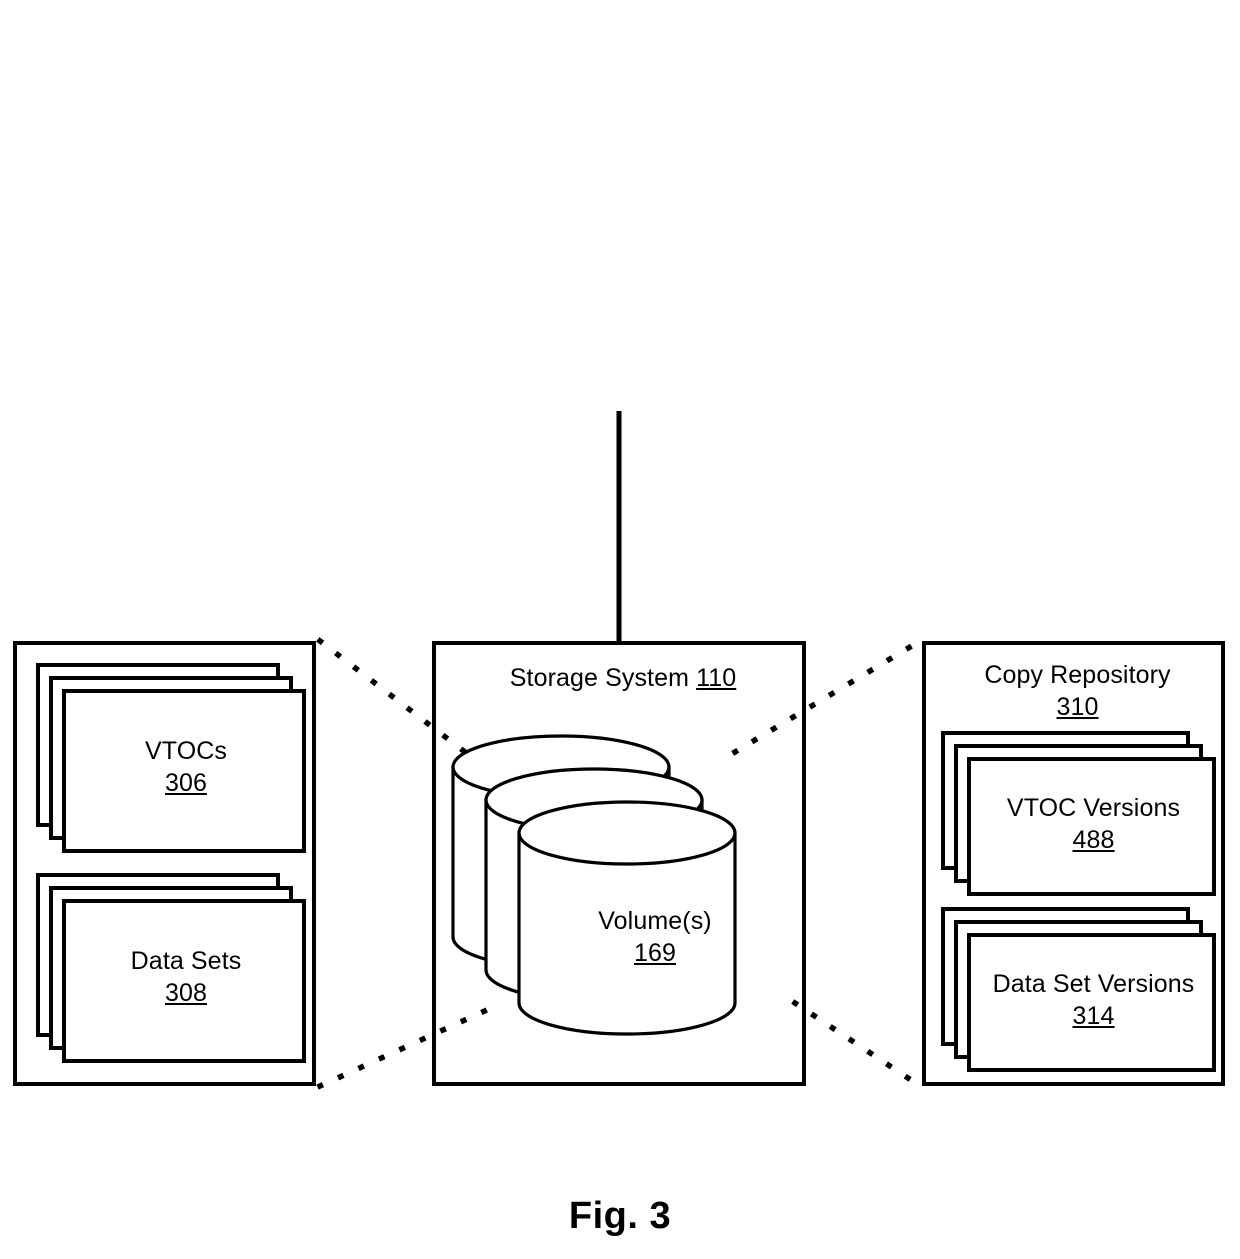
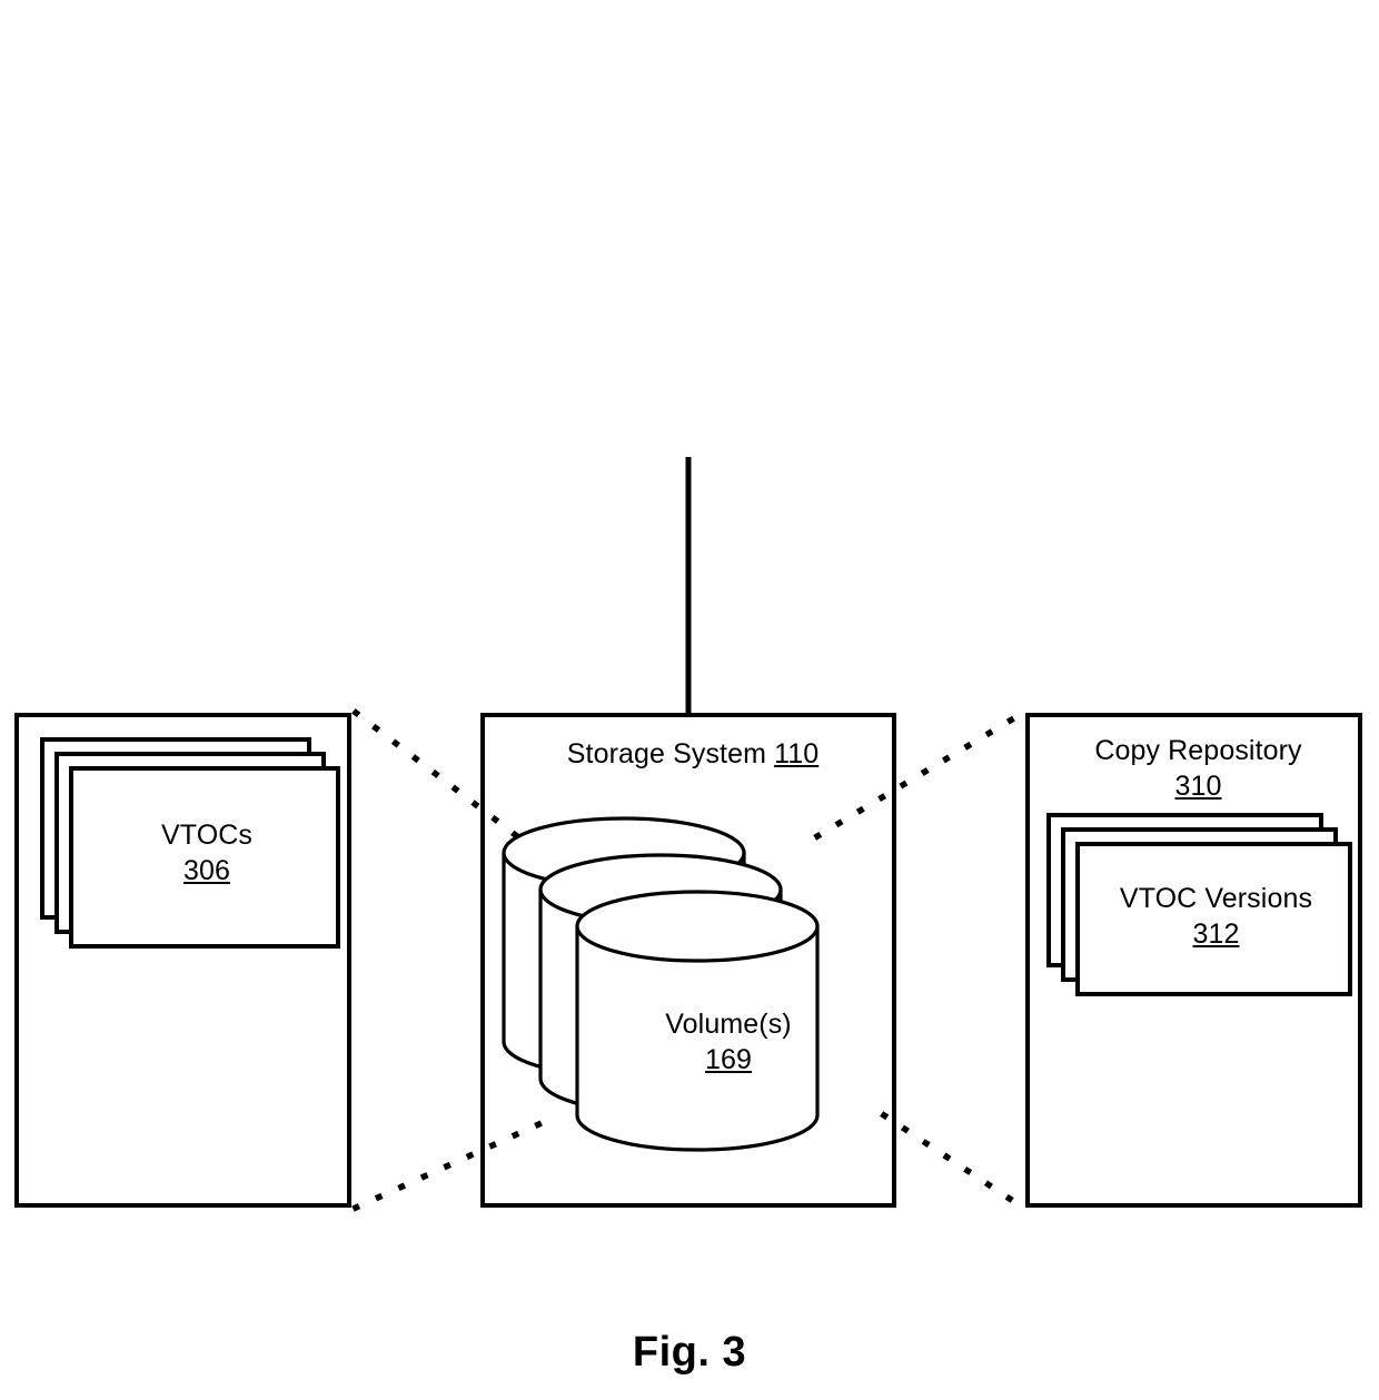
  VTOCs 306
- Data Sets 308
  Storage System 110
  Volume(s) 169
  Copy Repository 310
- VTOC Versions 488
+ VTOC Versions 312
- Data Set Versions 314
  Fig. 3
